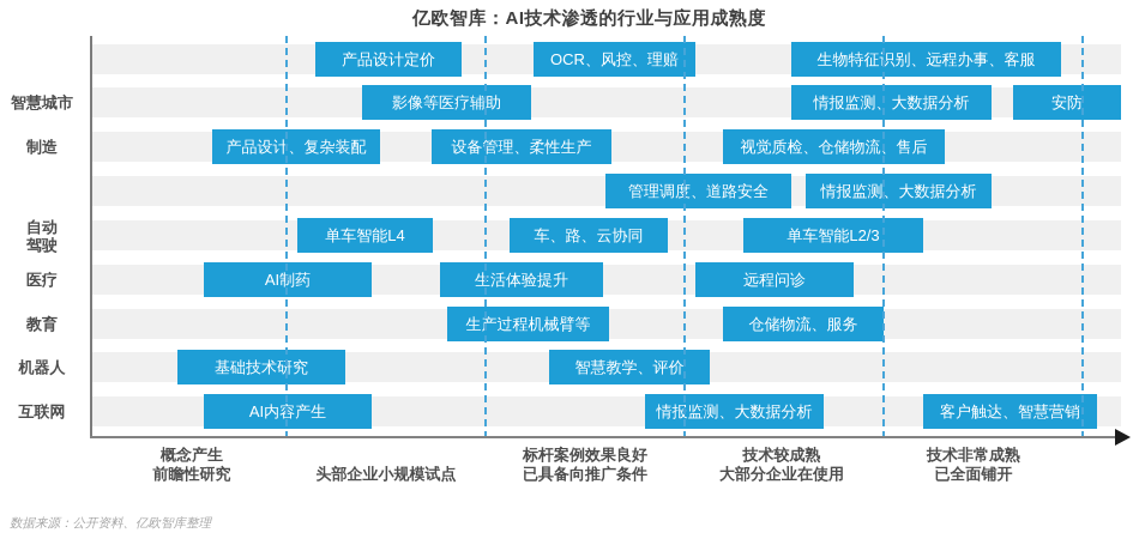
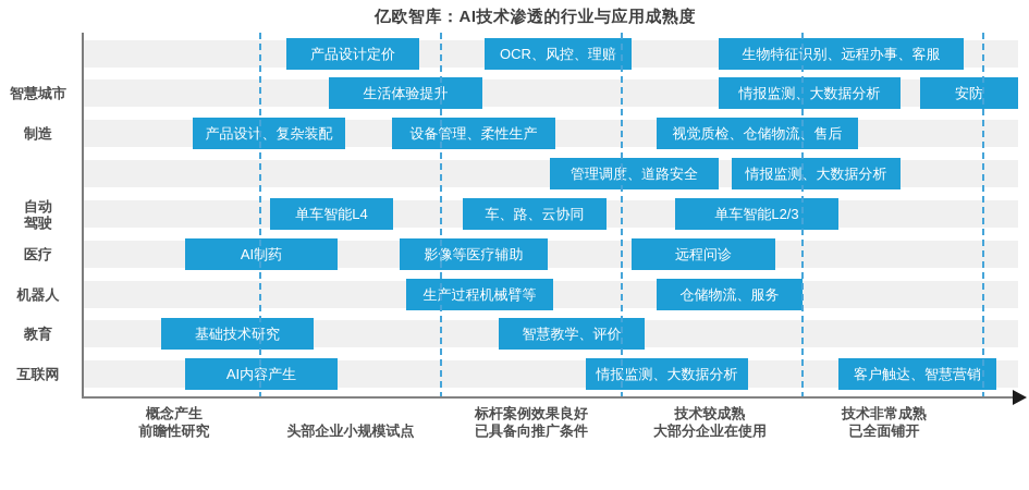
  亿欧智库：AI技术渗透的行业与应用成熟度
  产品设计定价
  OCR、风控、理赔
  生物特征识别、远程办事、客服
  智慧城市
- 影像等医疗辅助
+ 生活体验提升
  情报监测、大数据分析
  安防
  制造
  产品设计、复杂装配
  设备管理、柔性生产
  视觉质检、仓储物流、售后
  管理调度、道路安全
  情报监测、大数据分析
  自动
  驾驶
  单车智能L4
  车、路、云协同
  单车智能L2/3
  医疗
  AI制药
- 生活体验提升
+ 影像等医疗辅助
  远程问诊
- 教育
+ 机器人
  生产过程机械臂等
  仓储物流、服务
- 机器人
+ 教育
  基础技术研究
  智慧教学、评价
  互联网
  AI内容产生
  情报监测、大数据分析
  客户触达、智慧营销
  概念产生
  前瞻性研究
  头部企业小规模试点
  标杆案例效果良好
  已具备向推广条件
  技术较成熟
  大部分企业在使用
  技术非常成熟
  已全面铺开
- 数据来源：公开资料、亿欧智库整理
